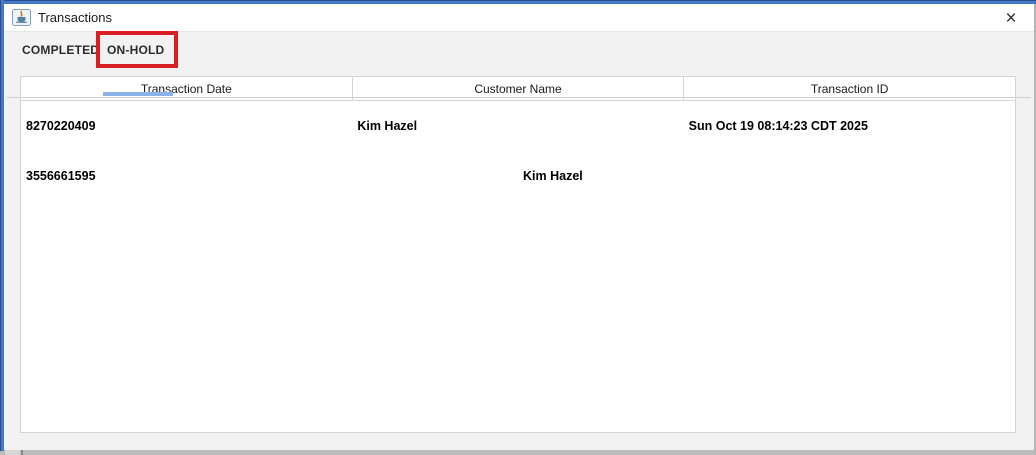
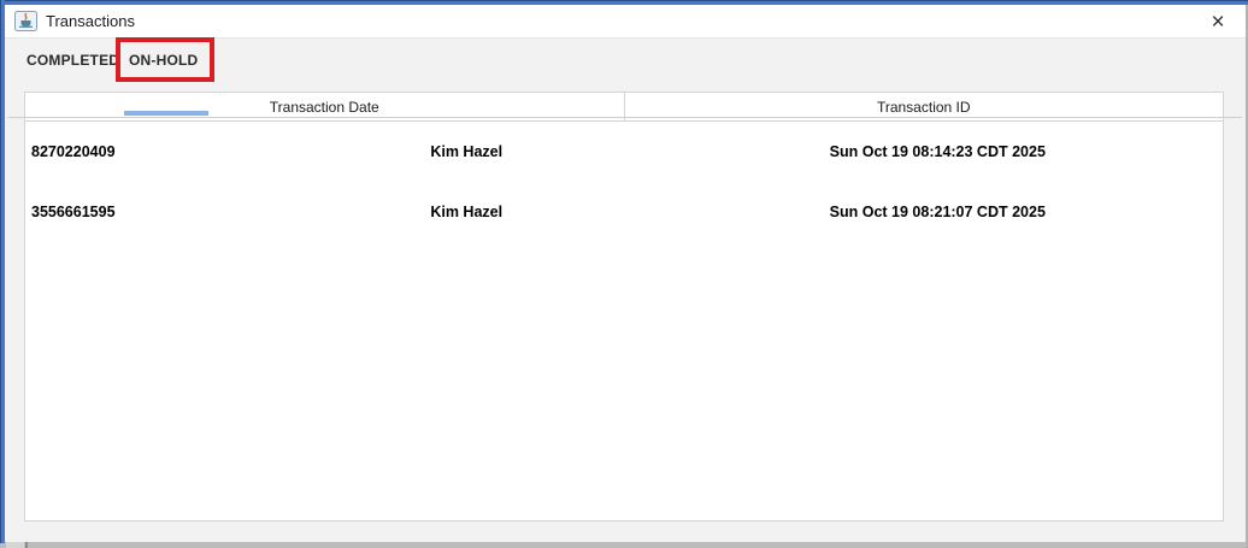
  Transactions
  ×
  COMPLETED
  ON-HOLD
  Transaction Date
- Customer Name
  Transaction ID
  8270220409
  Kim Hazel
  Sun Oct 19 08:14:23 CDT 2025
  3556661595
  Kim Hazel
+ Sun Oct 19 08:21:07 CDT 2025
